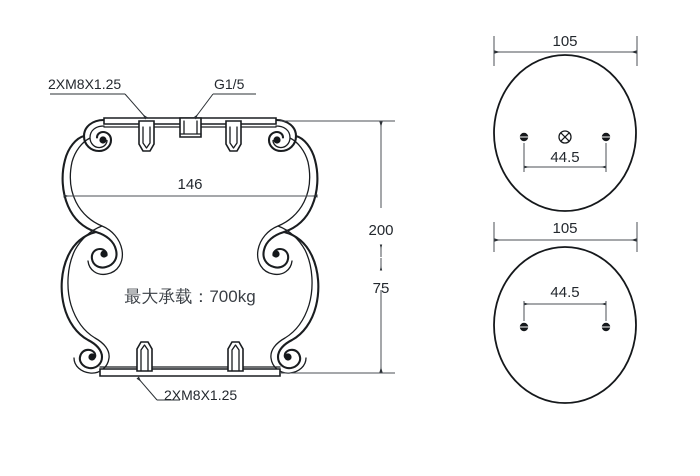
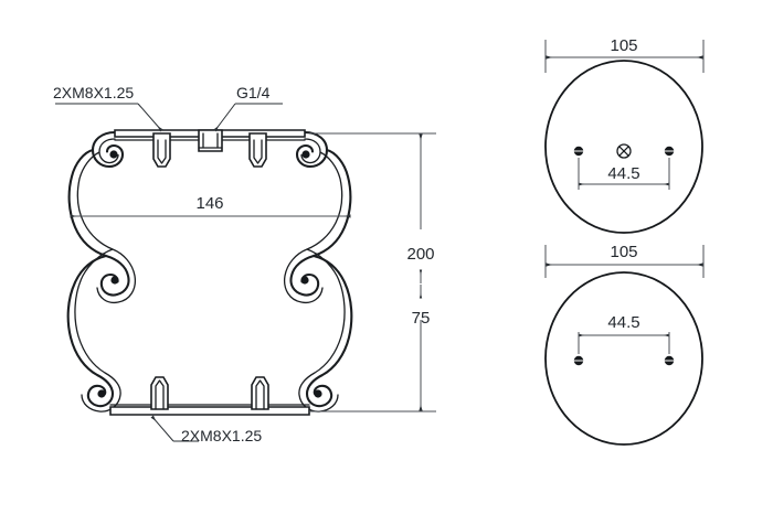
  2XM8X1.25
- G1/5
+ G1/4
  2XM8X1.25
  146
  200
  75
- 最大承载：700kg
  105
  44.5
  105
  44.5
